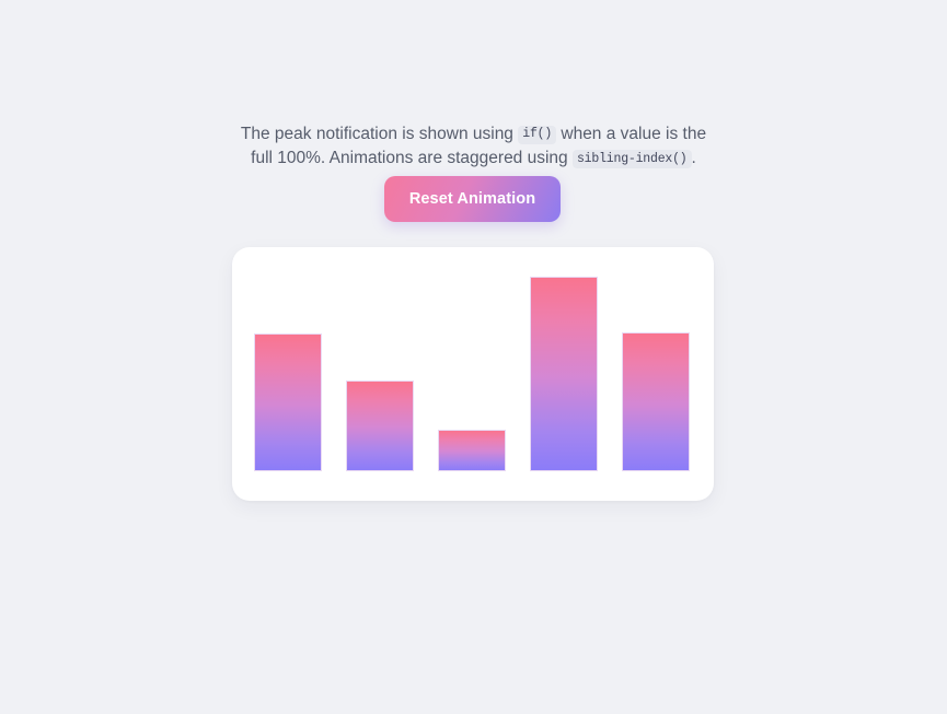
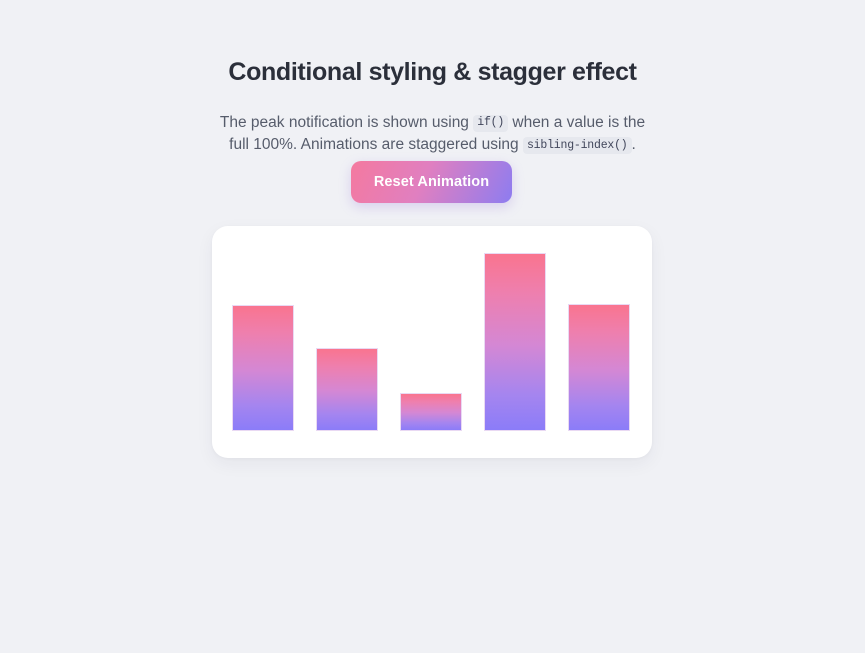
+ Conditional styling & stagger effect
  The peak notification is shown using if() when a value is the full 100%. Animations are staggered using sibling-index() .
  Reset Animation
